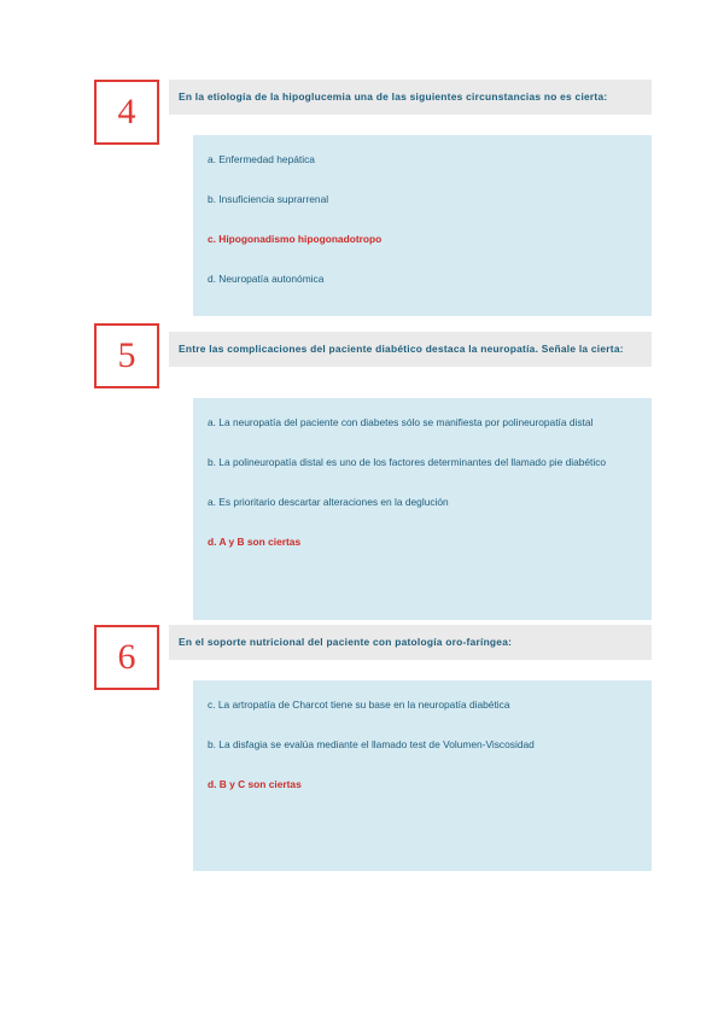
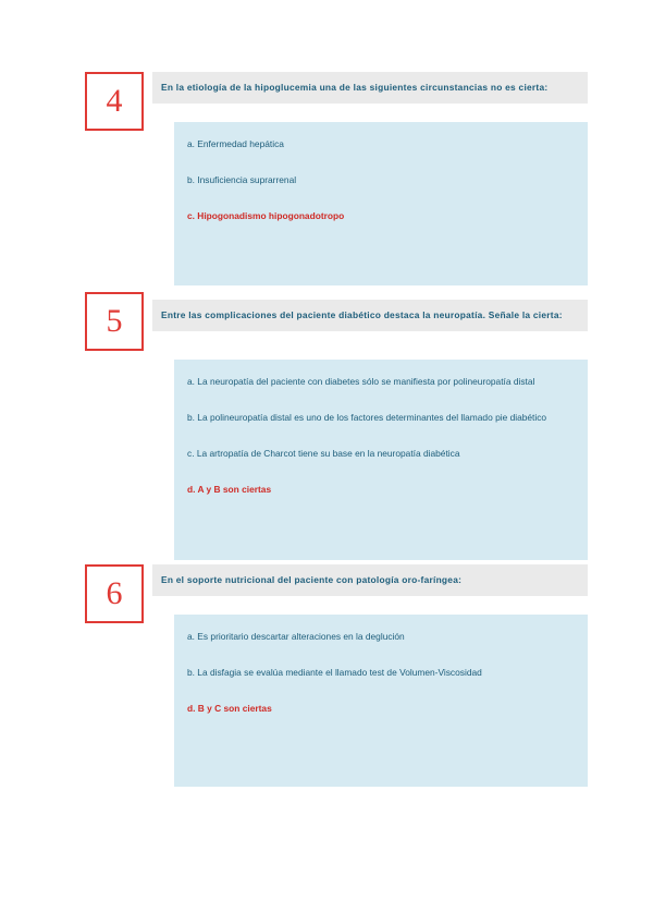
  4
  En la etiología de la hipoglucemia una de las siguientes circunstancias no es cierta:
  a. Enfermedad hepática
  b. Insuficiencia suprarrenal
  c. Hipogonadismo hipogonadotropo
- d. Neuropatía autonómica
  5
  Entre las complicaciones del paciente diabético destaca la neuropatía. Señale la cierta:
  a. La neuropatía del paciente con diabetes sólo se manifiesta por polineuropatía distal
  b. La polineuropatía distal es uno de los factores determinantes del llamado pie diabético
- a. Es prioritario descartar alteraciones en la deglución
+ c. La artropatía de Charcot tiene su base en la neuropatía diabética
  d. A y B son ciertas
  6
  En el soporte nutricional del paciente con patología oro-faríngea:
- c. La artropatía de Charcot tiene su base en la neuropatía diabética
+ a. Es prioritario descartar alteraciones en la deglución
  b. La disfagia se evalúa mediante el llamado test de Volumen-Viscosidad
  d. B y C son ciertas
